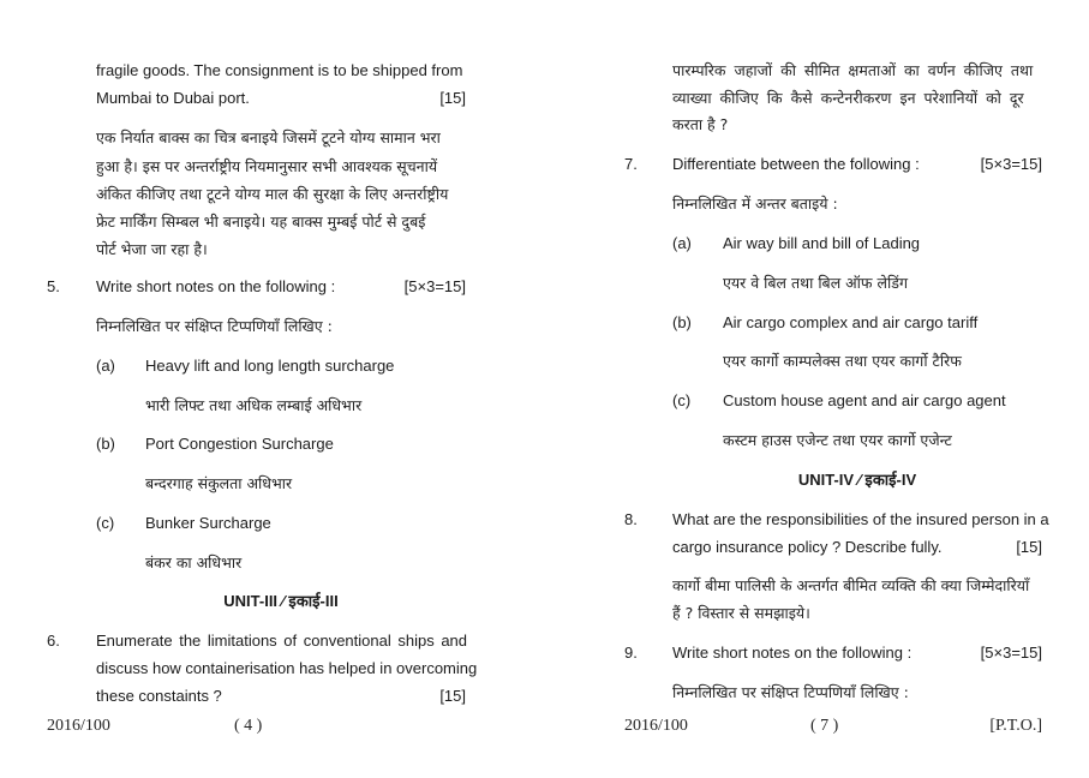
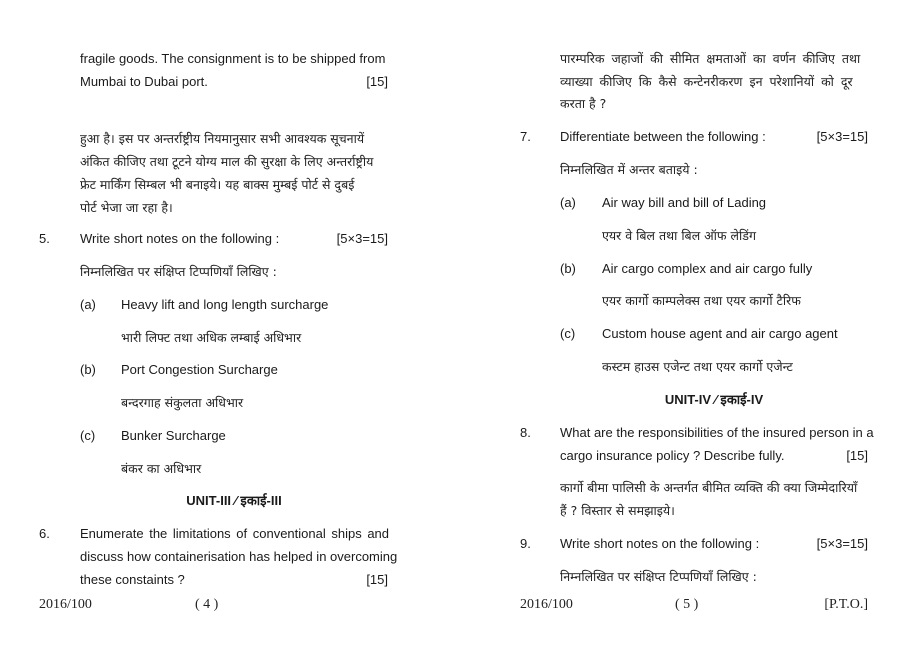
  fragile goods. The consignment is to be shipped from
  Mumbai to Dubai port.
  [15]
- एक निर्यात बाक्स का चित्र बनाइये जिसमें टूटने योग्य सामान भरा
  हुआ है। इस पर अन्तर्राष्ट्रीय नियमानुसार सभी आवश्यक सूचनायें
  अंकित कीजिए तथा टूटने योग्य माल की सुरक्षा के लिए अन्तर्राष्ट्रीय
  फ्रेट मार्किंग सिम्बल भी बनाइये। यह बाक्स मुम्बई पोर्ट से दुबई
  पोर्ट भेजा जा रहा है।
  5.
  Write short notes on the following :
  [5×3=15]
  निम्नलिखित पर संक्षिप्त टिप्पणियाँ लिखिए :
  (a)
  Heavy lift and long length surcharge
  भारी लिफ्ट तथा अधिक लम्बाई अधिभार
  (b)
  Port Congestion Surcharge
  बन्दरगाह संकुलता अधिभार
  (c)
  Bunker Surcharge
  बंकर का अधिभार
  UNIT-III ∕ इकाई-III
  6.
  Enumerate the limitations of conventional ships and
  discuss how containerisation has helped in overcoming
  these constaints ?
  [15]
  2016/100
  ( 4 )
  पारम्परिक जहाजों की सीमित क्षमताओं का वर्णन कीजिए तथा
  व्याख्या कीजिए कि कैसे कन्टेनरीकरण इन परेशानियों को दूर
  करता है ?
  7.
  Differentiate between the following :
  [5×3=15]
  निम्नलिखित में अन्तर बताइये :
  (a)
  Air way bill and bill of Lading
  एयर वे बिल तथा बिल ऑफ लेडिंग
  (b)
- Air cargo complex and air cargo tariff
+ Air cargo complex and air cargo fully
  एयर कार्गो काम्पलेक्स तथा एयर कार्गो टैरिफ
  (c)
  Custom house agent and air cargo agent
  कस्टम हाउस एजेन्ट तथा एयर कार्गो एजेन्ट
  UNIT-IV ∕ इकाई-IV
  8.
  What are the responsibilities of the insured person in a
  cargo insurance policy ? Describe fully.
  [15]
  कार्गो बीमा पालिसी के अन्तर्गत बीमित व्यक्ति की क्या जिम्मेदारियाँ
  हैं ? विस्तार से समझाइये।
  9.
  Write short notes on the following :
  [5×3=15]
  निम्नलिखित पर संक्षिप्त टिप्पणियाँ लिखिए :
  2016/100
- ( 7 )
+ ( 5 )
  [P.T.O.]
